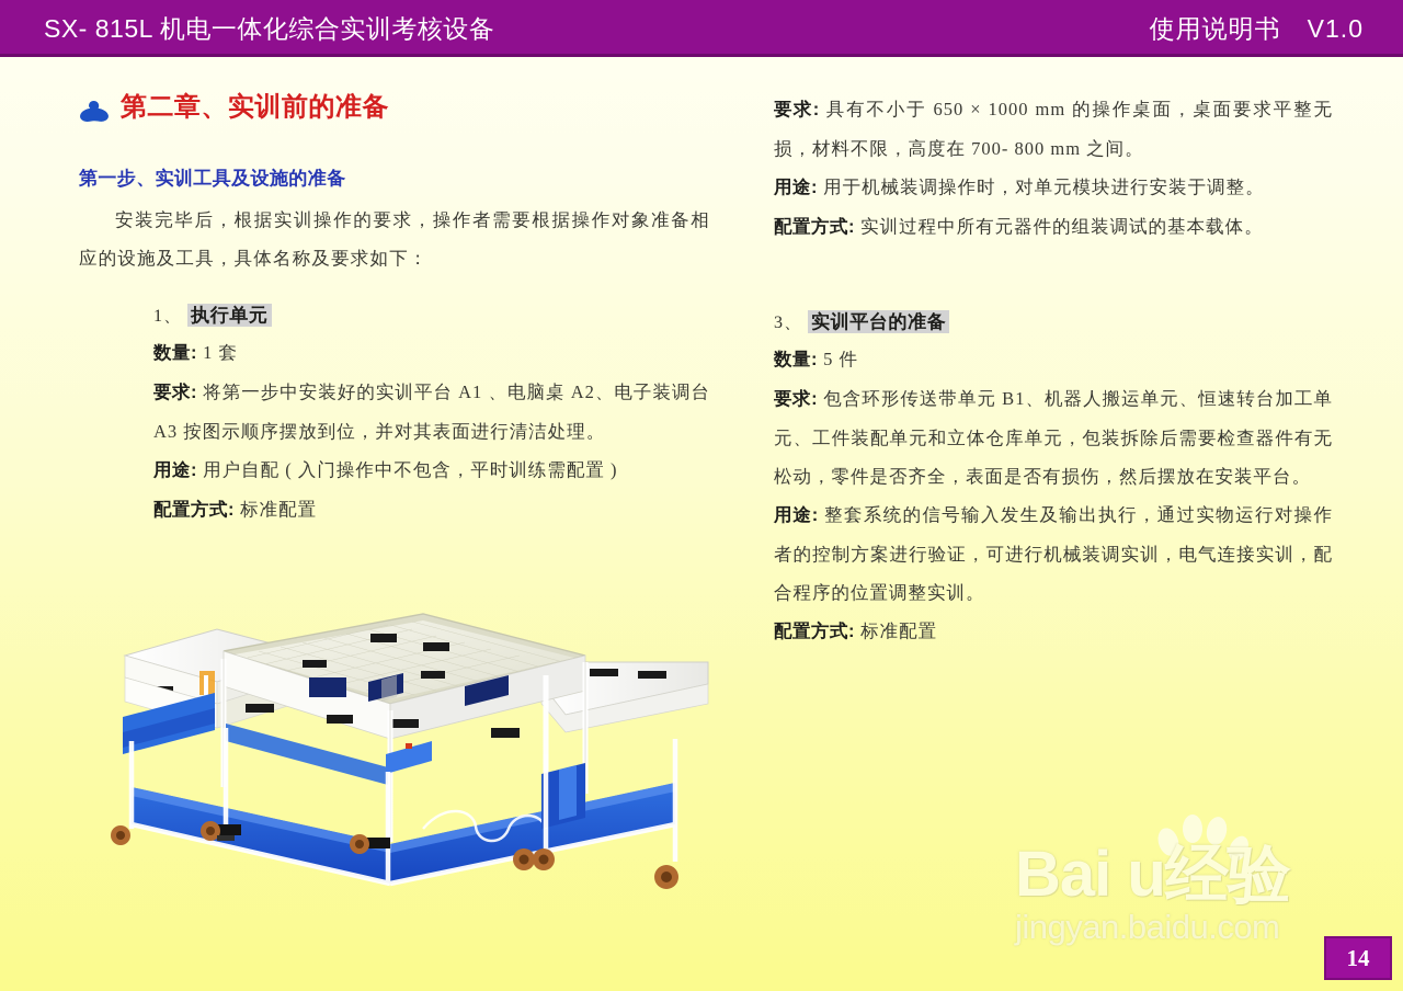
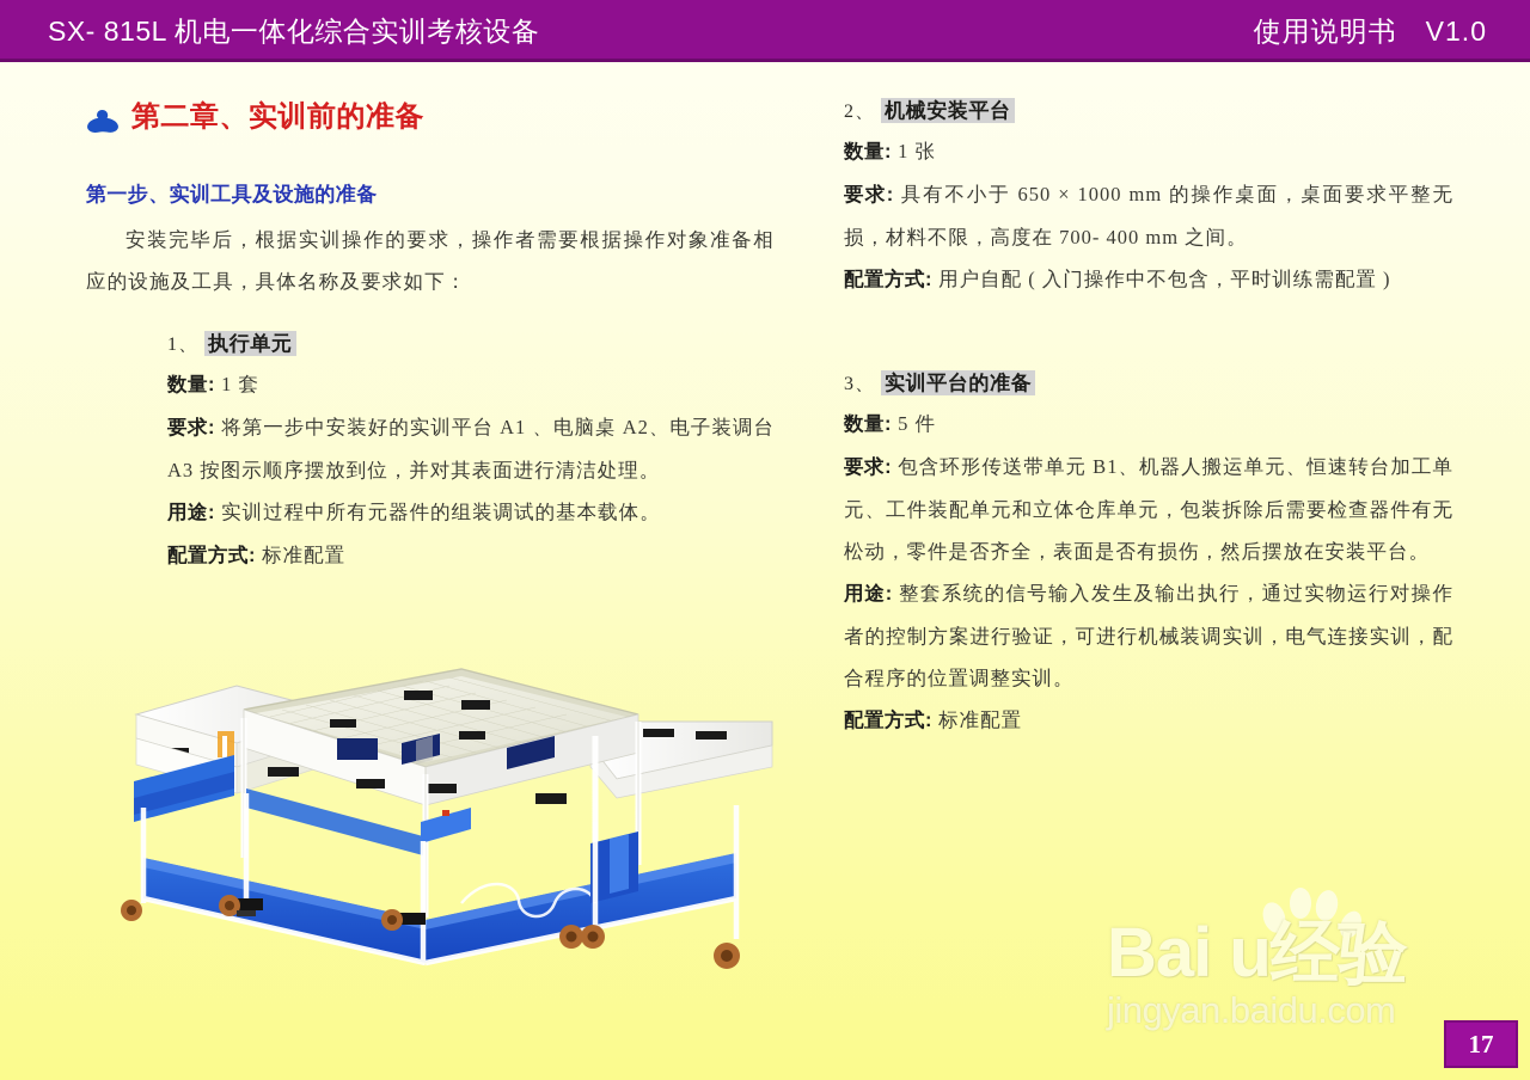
  SX- 815L 机电一体化综合实训考核设备
  使用说明书 V1.0
  第二章、实训前的准备
  第一步、实训工具及设施的准备
  安装完毕后，根据实训操作的要求，操作者需要根据操作对象准备相应的设施及工具，具体名称及要求如下：
  1、 执行单元
  数量: 1 套
  要求: 将第一步中安装好的实训平台 A1 、电脑桌 A2、电子装调台 A3 按图示顺序摆放到位，并对其表面进行清洁处理。
- 用途: 用户自配 ( 入门操作中不包含，平时训练需配置 )
+ 用途: 实训过程中所有元器件的组装调试的基本载体。
  配置方式: 标准配置
+ 2、 机械安装平台
+ 数量: 1 张
- 要求: 具有不小于 650 × 1000 mm 的操作桌面，桌面要求平整无损，材料不限，高度在 700- 800 mm 之间。
+ 要求: 具有不小于 650 × 1000 mm 的操作桌面，桌面要求平整无损，材料不限，高度在 700- 400 mm 之间。
- 用途: 用于机械装调操作时，对单元模块进行安装于调整。
- 配置方式: 实训过程中所有元器件的组装调试的基本载体。
+ 配置方式: 用户自配 ( 入门操作中不包含，平时训练需配置 )
  3、 实训平台的准备
  数量: 5 件
  要求: 包含环形传送带单元 B1、机器人搬运单元、恒速转台加工单元、工件装配单元和立体仓库单元，包装拆除后需要检查器件有无松动，零件是否齐全，表面是否有损伤，然后摆放在安装平台。
  用途: 整套系统的信号输入发生及输出执行，通过实物运行对操作者的控制方案进行验证，可进行机械装调实训，电气连接实训，配合程序的位置调整实训。
  配置方式: 标准配置
  Bai u经验
  jingyan.baidu.com
- 14
+ 17
